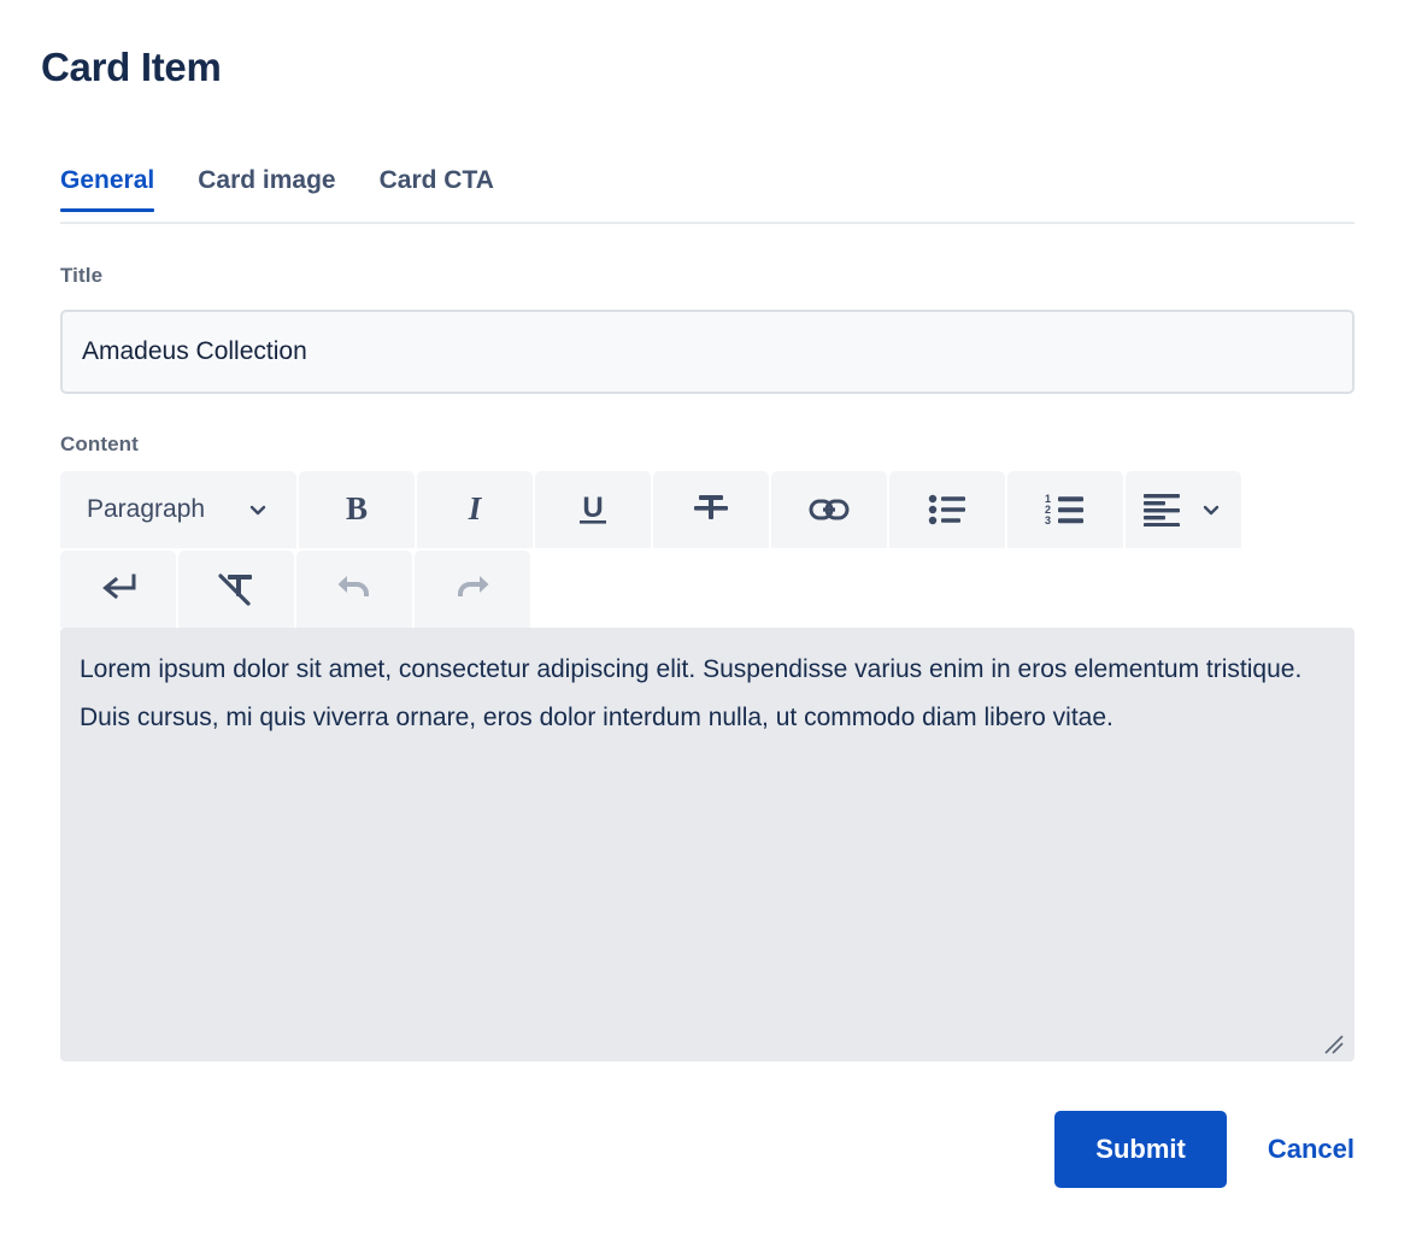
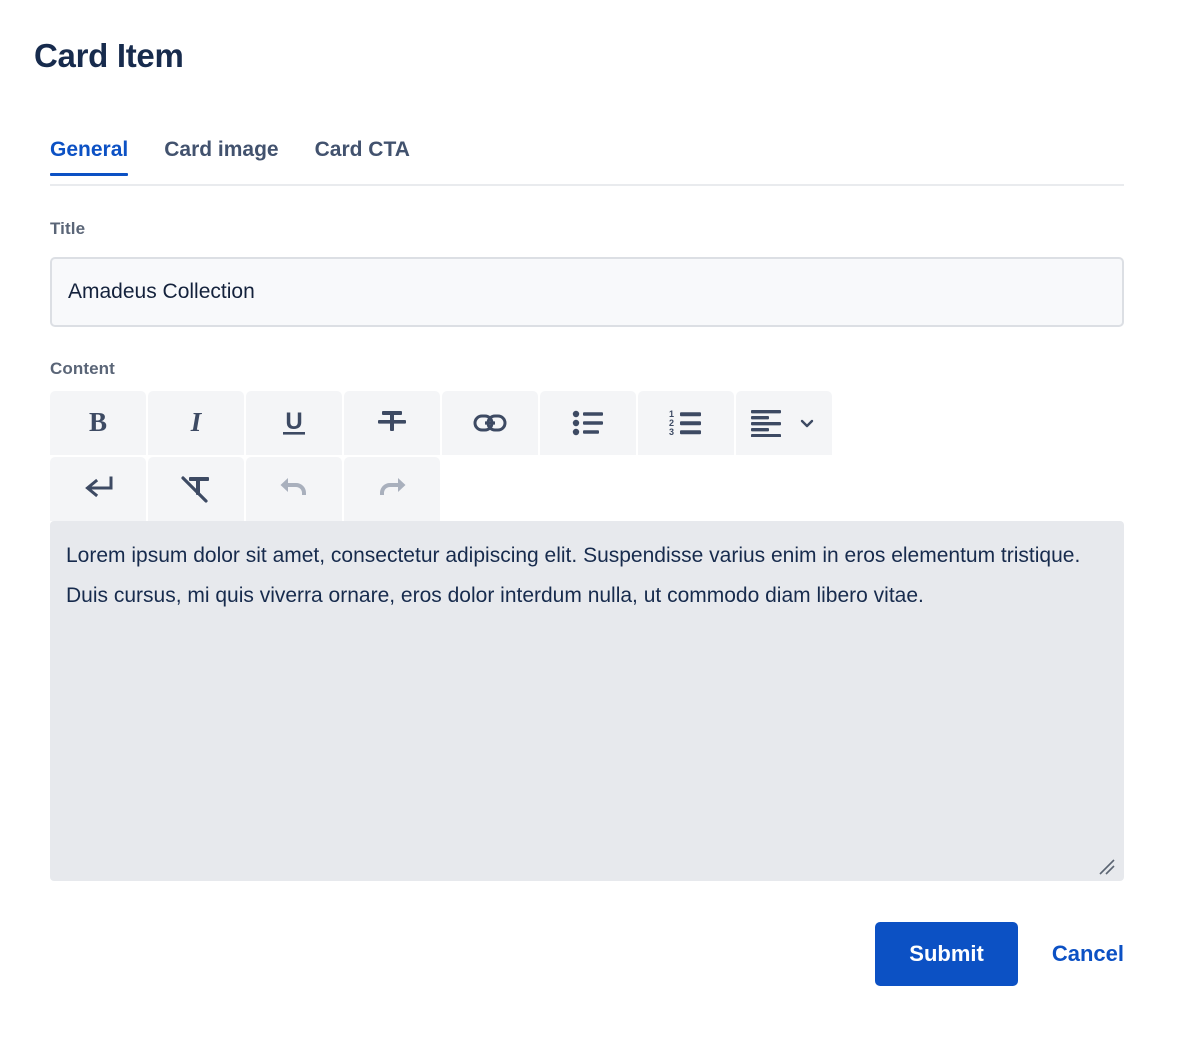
  Card Item
  General
  Card image
  Card CTA
  Title
  Amadeus Collection
  Content
- Paragraph
  B
  I
  U
  1
  2
  3
  Submit
  Cancel
